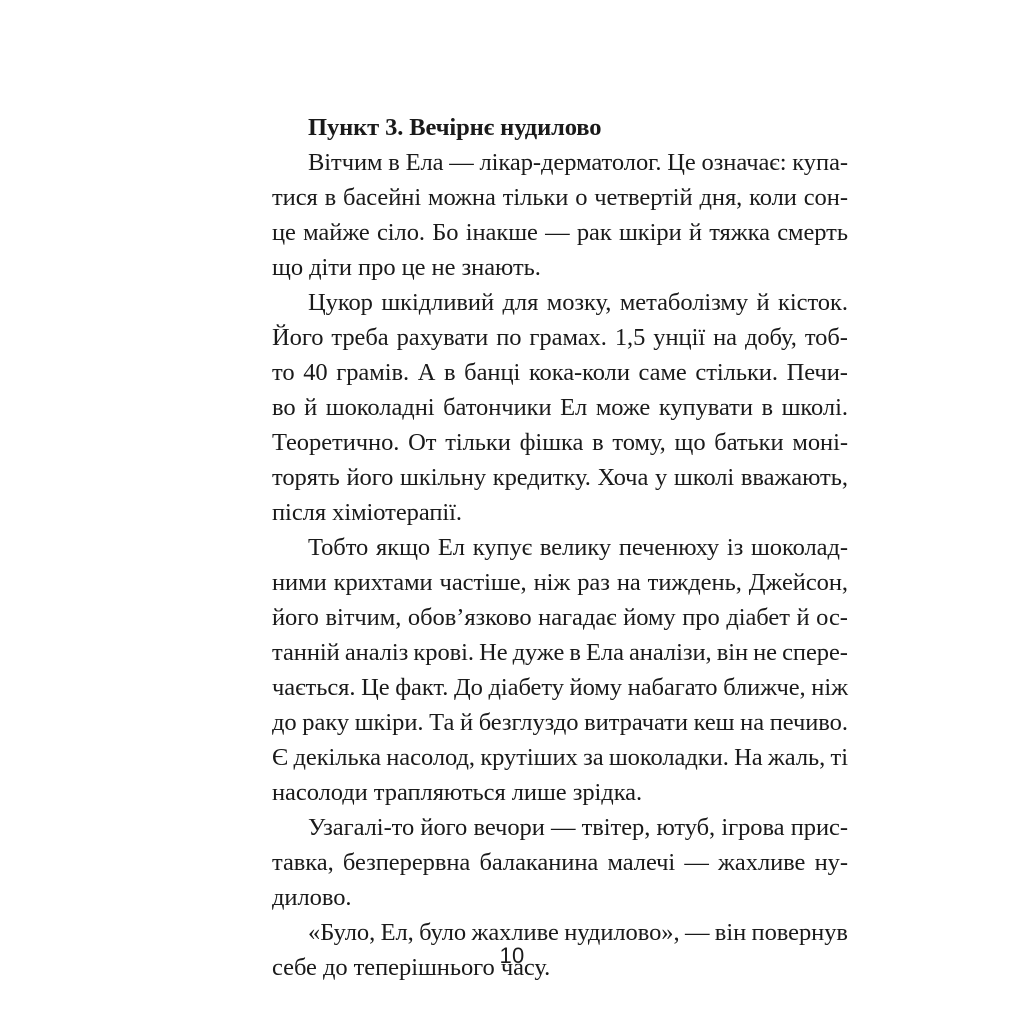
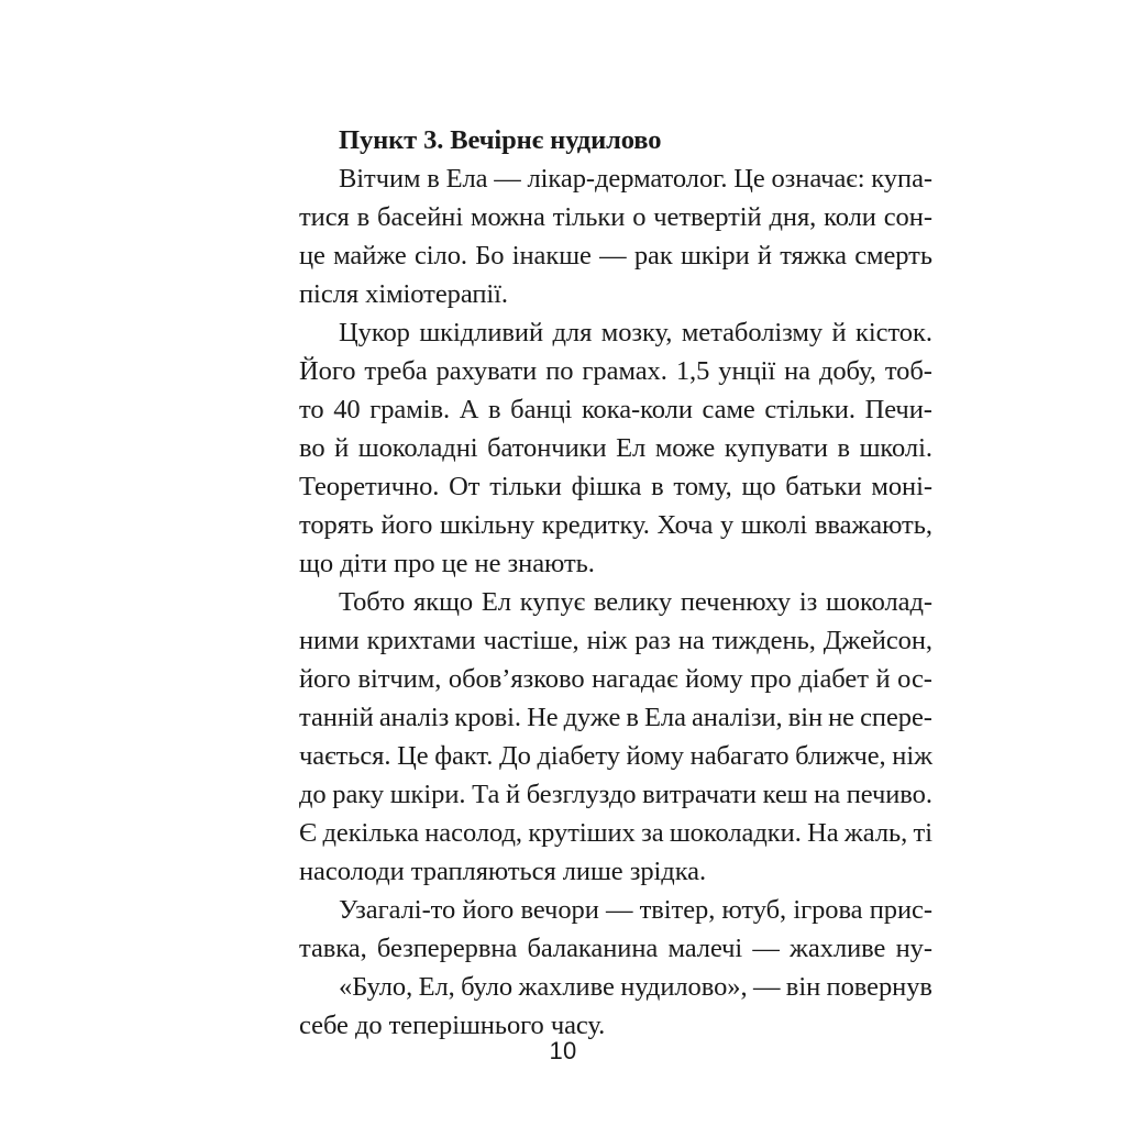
  Пункт 3. Вечірнє нудилово
  Вітчим
  в
  Ела
  —
  лікар-дерматолог.
  Це
  означає:
  купа-
  тися
  в
  басейні
  можна
  тільки
  о
  четвертій
  дня,
  коли
  сон-
  це
  майже
  сіло.
  Бо
  інакше
  —
  рак
  шкіри
  й
  тяжка
  смерть
- що діти про це не знають.
+ після хіміотерапії.
  Цукор
  шкідливий
  для
  мозку,
  метаболізму
  й
  кісток.
  Його
  треба
  рахувати
  по
  грамах.
  1,5
  унції
  на
  добу,
  тоб-
  то
  40
  грамів.
  А
  в
  банці
  кока-коли
  саме
  стільки.
  Печи-
  во
  й
  шоколадні
  батончики
  Ел
  може
  купувати
  в
  школі.
  Теоретично.
  От
  тільки
  фішка
  в
  тому,
  що
  батьки
  моні-
  торять
  його
  шкільну
  кредитку.
  Хоча
  у
  школі
  вважають,
- після хіміотерапії.
+ що діти про це не знають.
  Тобто
  якщо
  Ел
  купує
  велику
  печенюху
  із
  шоколад-
  ними
  крихтами
  частіше,
  ніж
  раз
  на
  тиждень,
  Джейсон,
  його
  вітчим,
  обов’язково
  нагадає
  йому
  про
  діабет
  й
  ос-
  танній
  аналіз
  крові.
  Не
  дуже
  в
  Ела
  аналізи,
  він
  не
  спере-
  чається.
  Це
  факт.
  До
  діабету
  йому
  набагато
  ближче,
  ніж
  до
  раку
  шкіри.
  Та
  й
  безглуздо
  витрачати
  кеш
  на
  печиво.
  Є
  декілька
  насолод,
  крутіших
  за
  шоколадки.
  На
  жаль,
  ті
  насолоди трапляються лише зрідка.
  Узагалі-то
  його
  вечори
  —
  твітер,
  ютуб,
  ігрова
  прис-
  тавка,
  безперервна
  балаканина
  малечі
  —
  жахливе
  ну-
- дилово.
  «Було,
  Ел,
  було
  жахливе
  нудилово»,
  —
  він
  повернув
  себе до теперішнього часу.
  10
